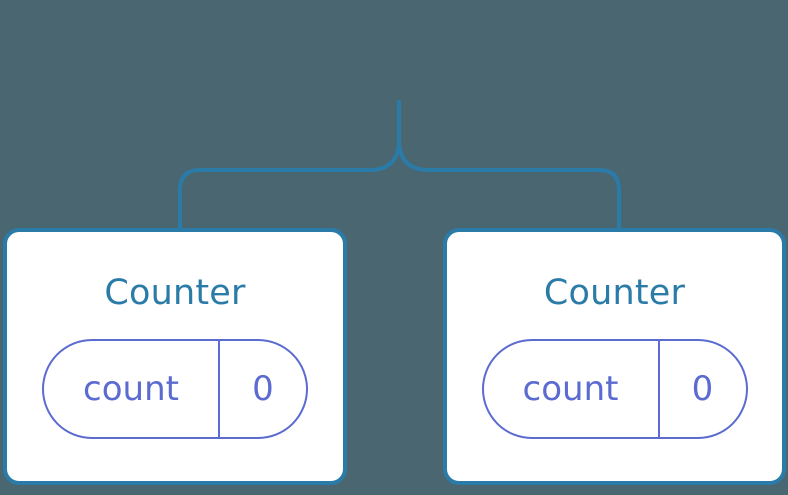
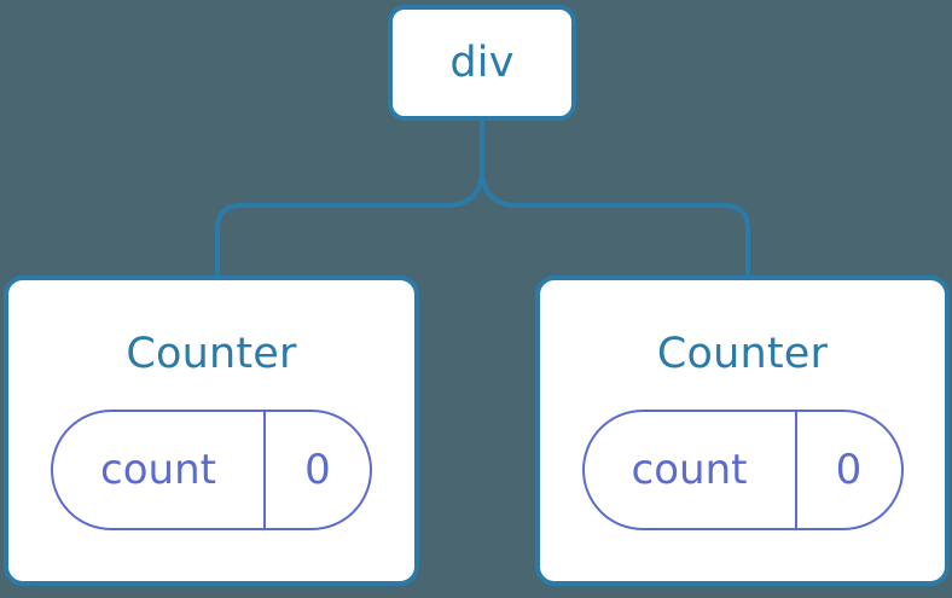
+ div
  Counter
  count
  0
  Counter
  count
  0
